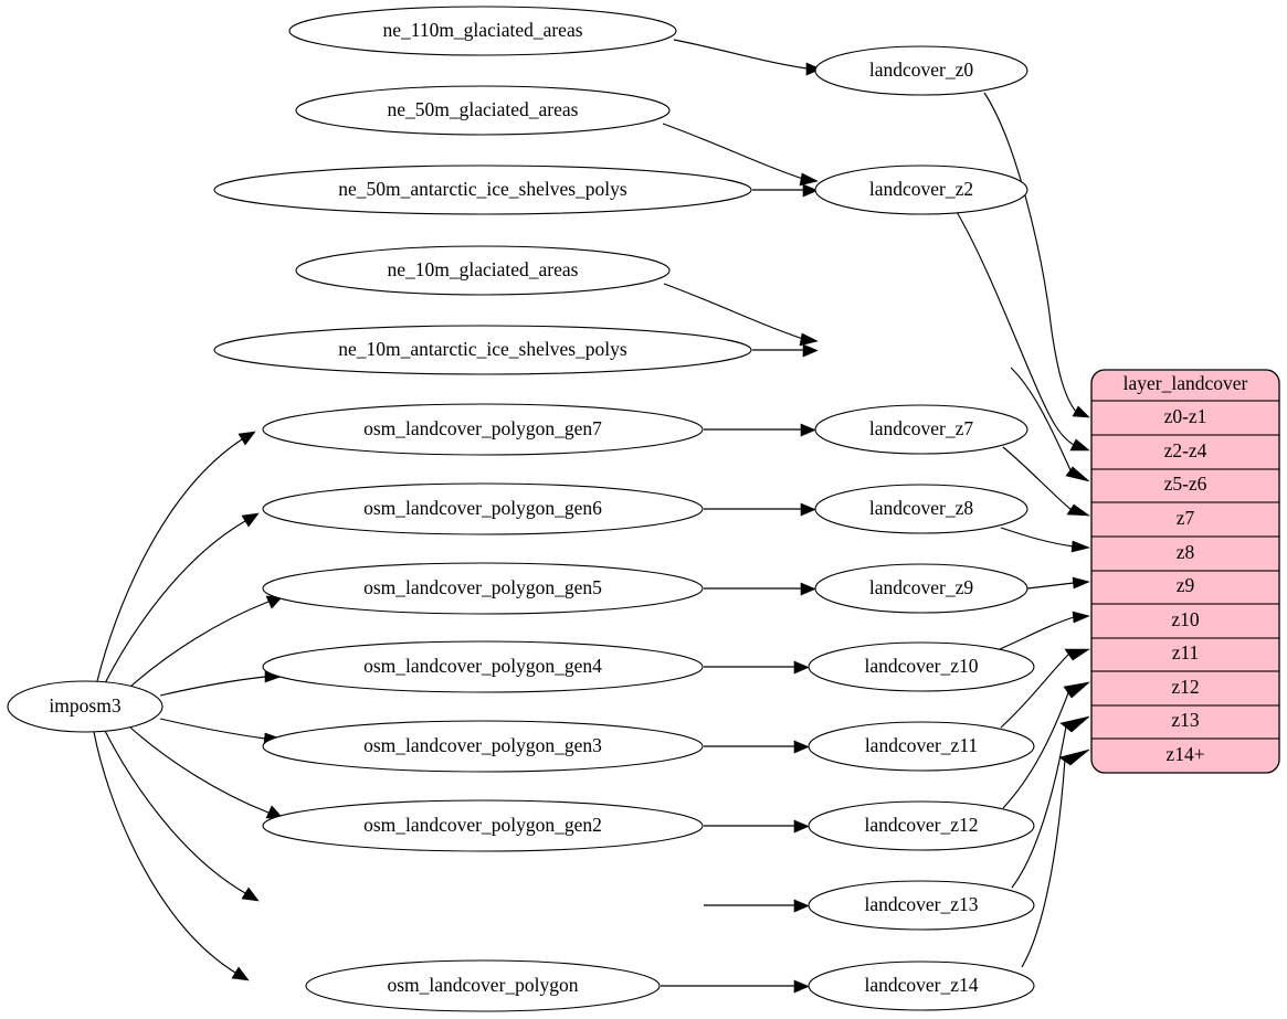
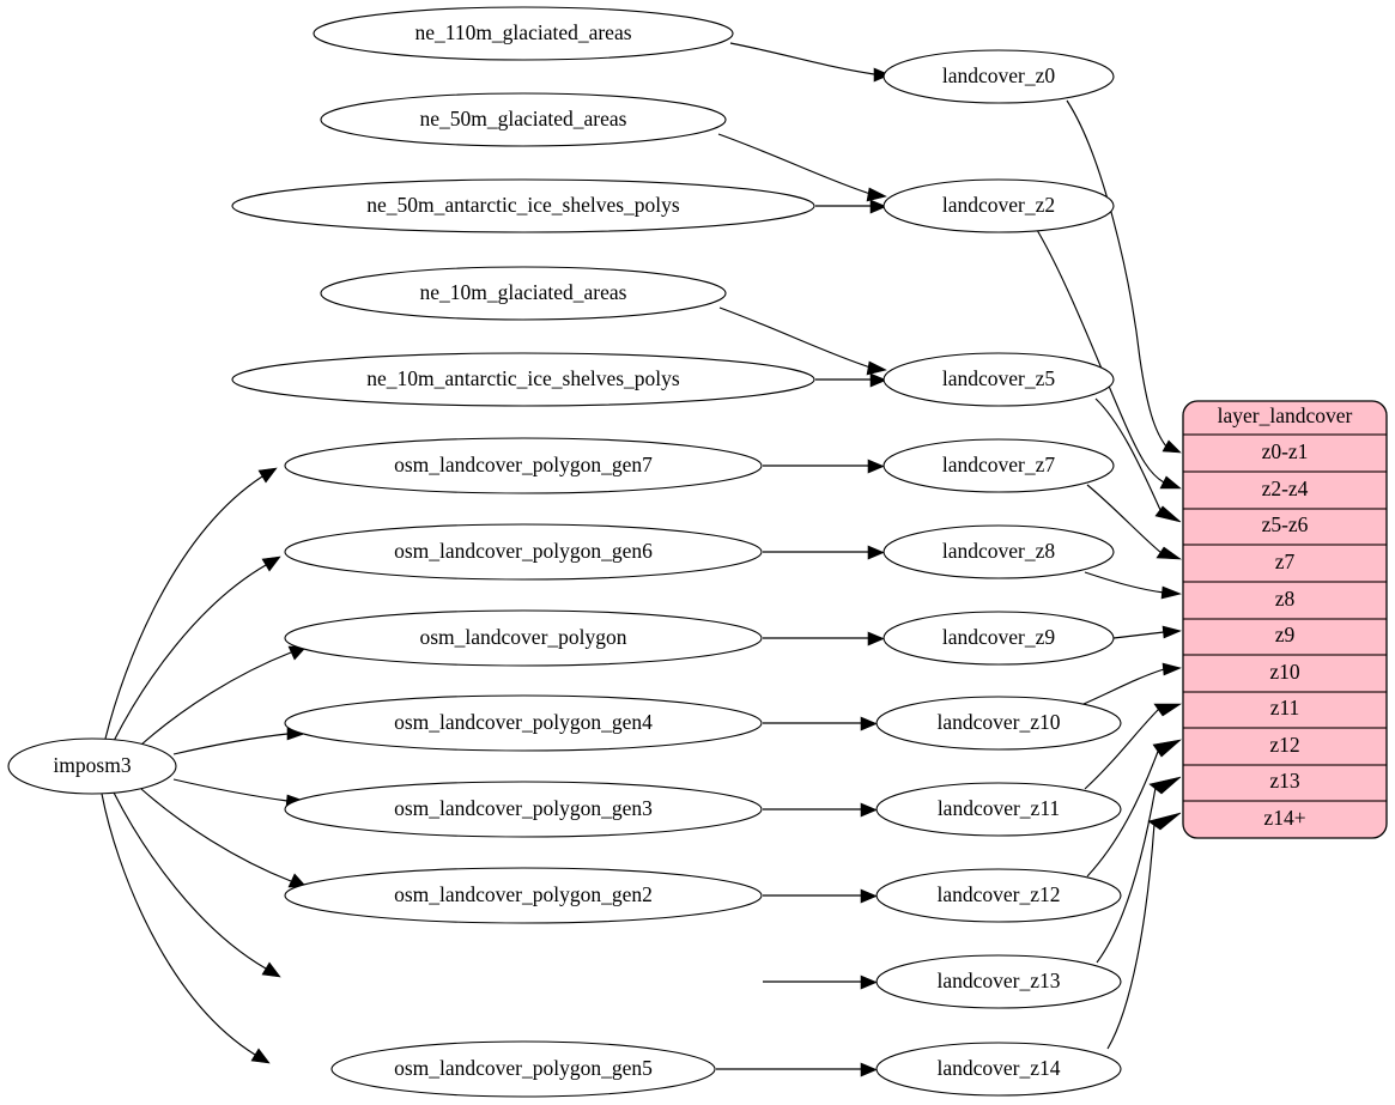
  ne_110m_glaciated_areas
  ne_50m_glaciated_areas
  ne_50m_antarctic_ice_shelves_polys
  ne_10m_glaciated_areas
  ne_10m_antarctic_ice_shelves_polys
  osm_landcover_polygon_gen7
  osm_landcover_polygon_gen6
- osm_landcover_polygon_gen5
+ osm_landcover_polygon
  osm_landcover_polygon_gen4
  osm_landcover_polygon_gen3
  osm_landcover_polygon_gen2
- osm_landcover_polygon
+ osm_landcover_polygon_gen5
  imposm3
  landcover_z0
  landcover_z2
+ landcover_z5
  landcover_z7
  landcover_z8
  landcover_z9
  landcover_z10
  landcover_z11
  landcover_z12
  landcover_z13
  landcover_z14
  layer_landcover
  z0-z1
  z2-z4
  z5-z6
  z7
  z8
  z9
  z10
  z11
  z12
  z13
  z14+
